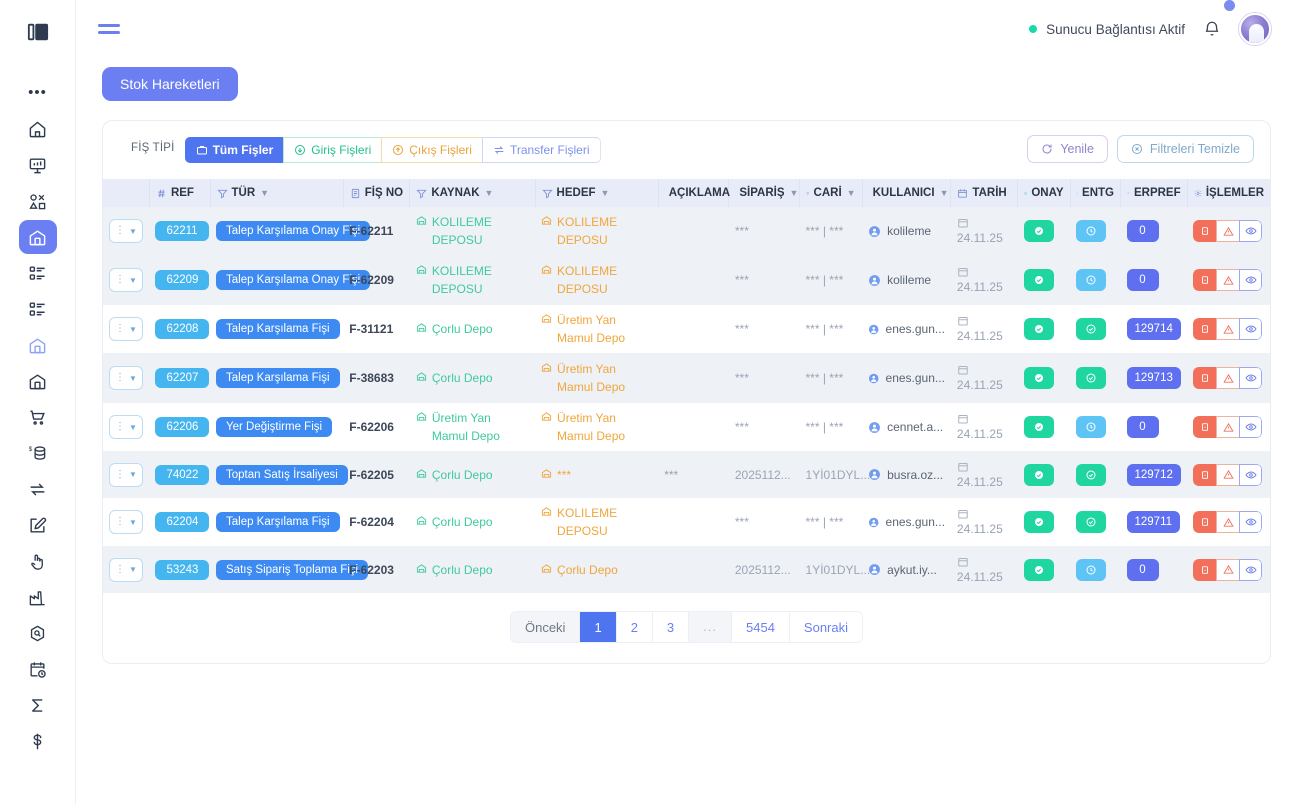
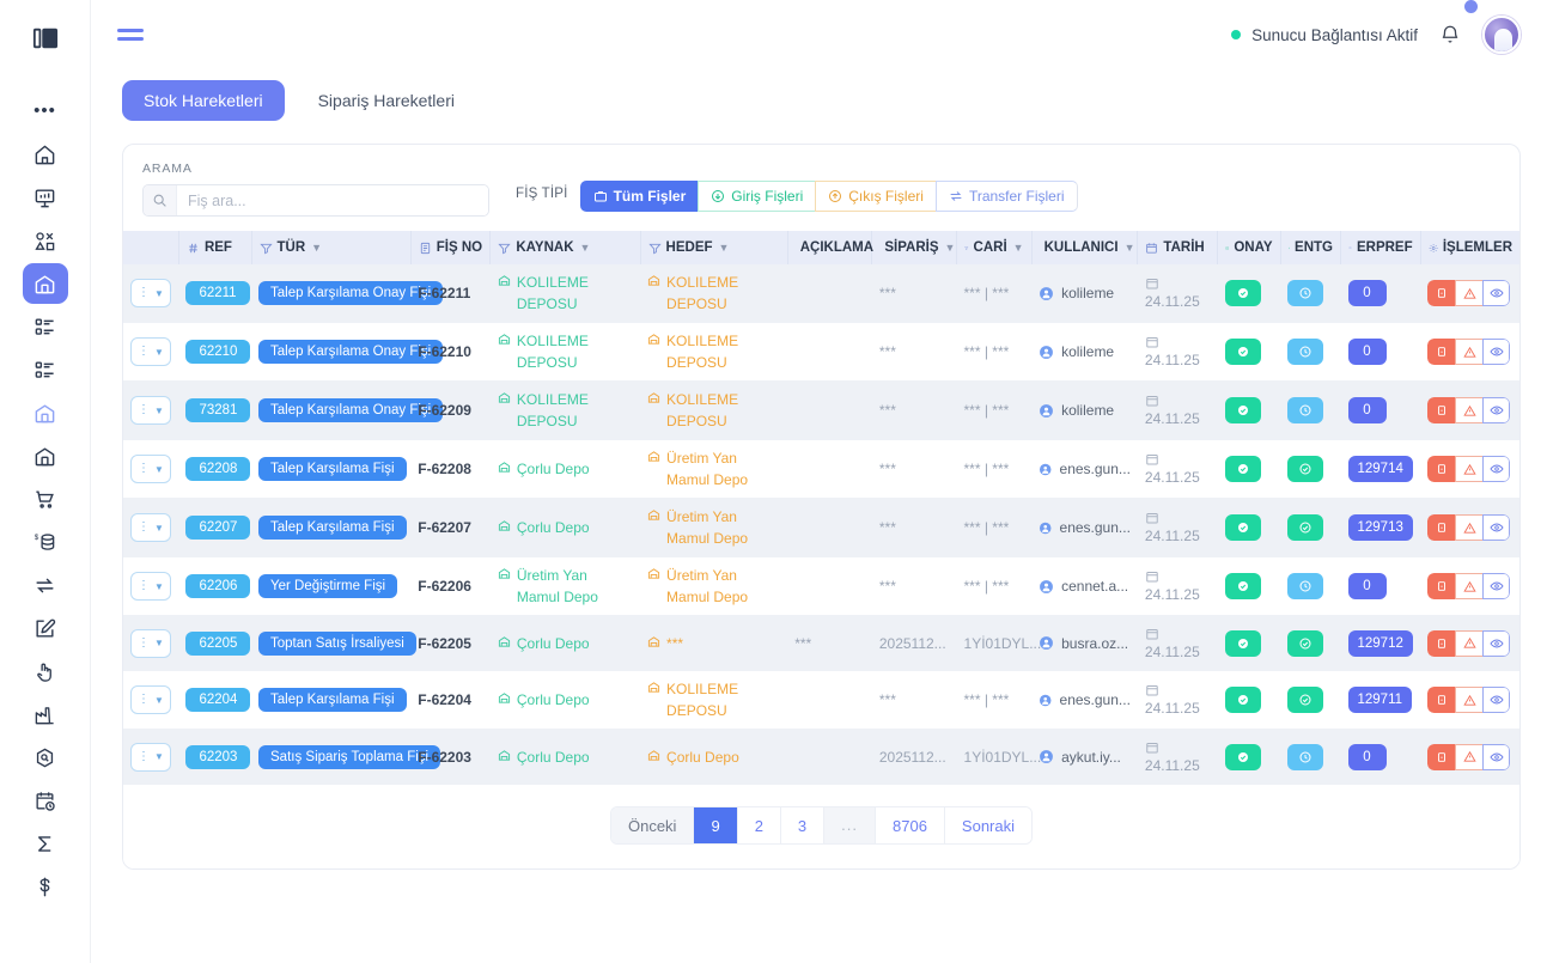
  •••
  Sunucu Bağlantısı Aktif
  Stok Hareketleri
+ Sipariş Hareketleri
+ ARAMA
+ Fiş ara...
  FİŞ TİPİ
  Tüm Fişler
  Giriş Fişleri
  Çıkış Fişleri
  Transfer Fişleri
- Yenile
- Filtreleri Temizle
  	REF	TÜR ▼	FİŞ NO	KAYNAK ▼	HEDEF ▼	AÇIKLAMA	SİPARİŞ ▼	CARİ ▼	KULLANICI ▼	TARİH	ONAY	ENTG	ERPREF	İŞLEMLER
  ⋮ ▼	62211	Talep Karşılama Onay F	F-62211	KOLILEME DEPOSU	KOLILEME DEPOSU		***	*** | ***	kolileme	24.11.25			0
+ ⋮ ▼	62210	Talep Karşılama Onay Fişi	F-62210	KOLILEME DEPOSU	KOLILEME DEPOSU		***	*** | ***	kolileme	24.11.25			0
- ⋮ ▼	62209	Talep Karşılama Onay F	F-62209	KOLILEME DEPOSU	KOLILEME DEPOSU		***	*** | ***	kolileme	24.11.25			0
+ ⋮ ▼	73281	Talep Karşılama Onay F	F-62209	KOLILEME DEPOSU	KOLILEME DEPOSU		***	*** | ***	kolileme	24.11.25			0
- ⋮ ▼	62208	Talep Karşılama Fişi	F-31121	Çorlu Depo	Üretim Yan Mamul Depo		***	*** | ***	enes.gun...	24.11.25			129714
+ ⋮ ▼	62208	Talep Karşılama Fişi	F-62208	Çorlu Depo	Üretim Yan Mamul Depo		***	*** | ***	enes.gun...	24.11.25			129714
- ⋮ ▼	62207	Talep Karşılama Fişi	F-38683	Çorlu Depo	Üretim Yan Mamul Depo		***	*** | ***	enes.gun...	24.11.25			129713
+ ⋮ ▼	62207	Talep Karşılama Fişi	F-62207	Çorlu Depo	Üretim Yan Mamul Depo		***	*** | ***	enes.gun...	24.11.25			129713
  ⋮ ▼	62206	Yer Değiştirme Fişi	F-62206	Üretim Yan Mamul Depo	Üretim Yan Mamul Depo		***	*** | ***	cennet.a...	24.11.25			0
- ⋮ ▼	74022	Toptan Satış İrsaliyesi	F-62205	Çorlu Depo	***	***	2025112...	1Yİ01DYL...	busra.oz...	24.11.25			129712
+ ⋮ ▼	62205	Toptan Satış İrsaliyesi	F-62205	Çorlu Depo	***	***	2025112...	1Yİ01DYL...	busra.oz...	24.11.25			129712
  ⋮ ▼	62204	Talep Karşılama Fişi	F-62204	Çorlu Depo	KOLILEME DEPOSU		***	*** | ***	enes.gun...	24.11.25			129711
- ⋮ ▼	53243	Satış Sipariş Toplama F	F-62203	Çorlu Depo	Çorlu Depo		2025112...	1Yİ01DYL...	aykut.iy...	24.11.25			0
+ ⋮ ▼	62203	Satış Sipariş Toplama F	F-62203	Çorlu Depo	Çorlu Depo		2025112...	1Yİ01DYL...	aykut.iy...	24.11.25			0
  Önceki
- 1
+ 9
  2
  3
  ...
- 5454
+ 8706
  Sonraki
